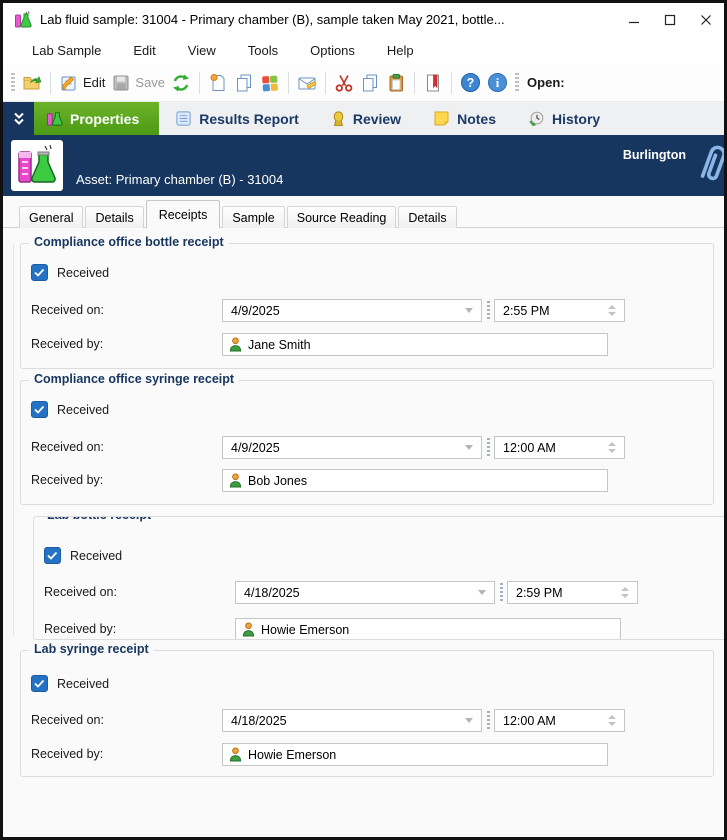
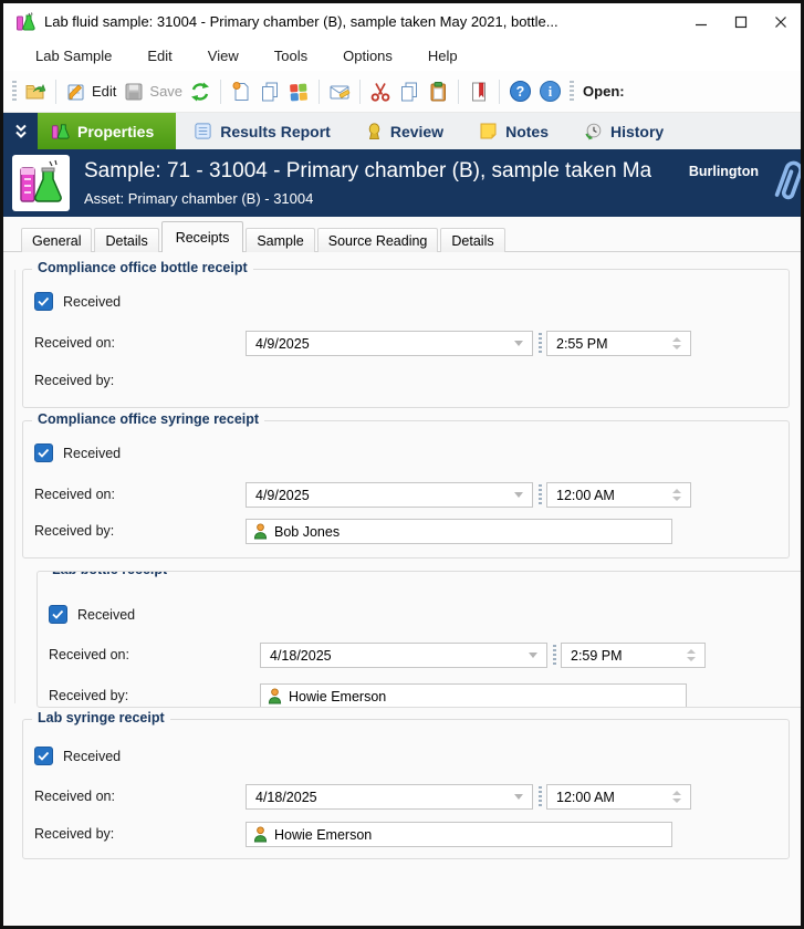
  Lab fluid sample: 31004 - Primary chamber (B), sample taken May 2021, bottle...
  Lab Sample
  Edit
  View
  Tools
  Options
  Help
  Edit
  Save
  ?
  i
  Open:
  Properties
  Results Report
  Review
  Notes
  History
+ Sample: 71 - 31004 - Primary chamber (B), sample taken Ma
  Asset: Primary chamber (B) - 31004
  Burlington
  General
  Details
  Receipts
  Sample
  Source Reading
  Details
  Compliance office bottle receipt
  Received
  Received on:
  4/9/2025
  2:55 PM
  Received by:
- Jane Smith
  Compliance office syringe receipt
  Received
  Received on:
  4/9/2025
  12:00 AM
  Received by:
  Bob Jones
  Received
  Received on:
  4/18/2025
  2:59 PM
  Received by:
  Howie Emerson
  Lab syringe receipt
  Received
  Received on:
  4/18/2025
  12:00 AM
  Received by:
  Howie Emerson
